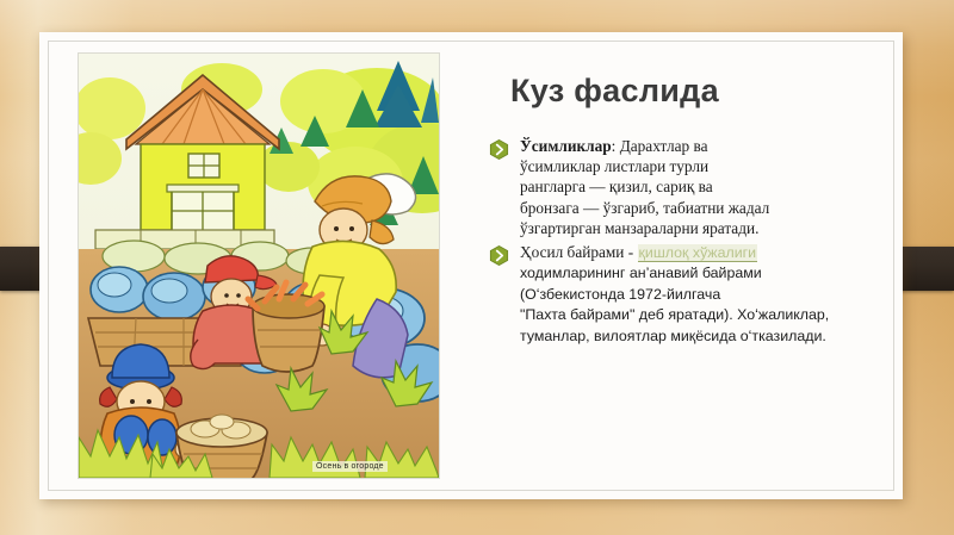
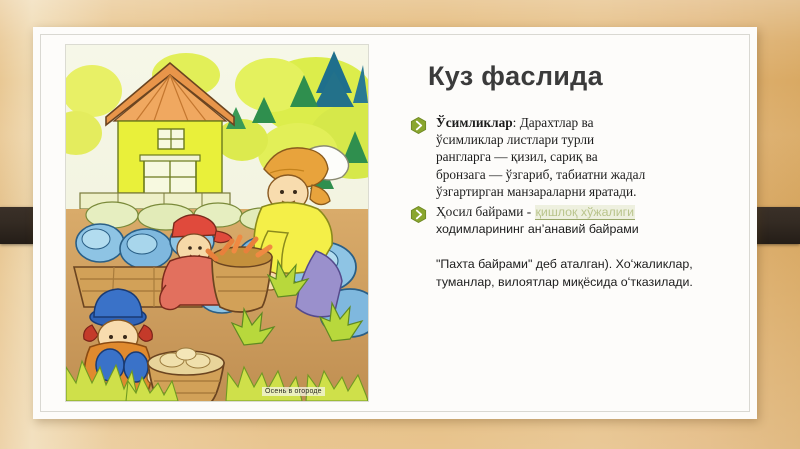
  Куз фаслида
  Ўсимликлар: Дарахтлар ва
  ўсимликлар листлари турли
  рангларга — қизил, сариқ ва
  бронзага — ўзгариб, табиатни жадал
  ўзгартирган манзараларни яратади.
  Ҳосил байрами - қишлоқ хўжалиги
  ходимларининг ан’анавий байрами
- (Оʻзбекистонда 1972-йилгача
- "Пахта байрами" деб яратади). Хоʻжаликлар,
+ "Пахта байрами" деб аталган). Хоʻжаликлар,
  туманлар, вилоятлар миқёсида оʻтказилади.
